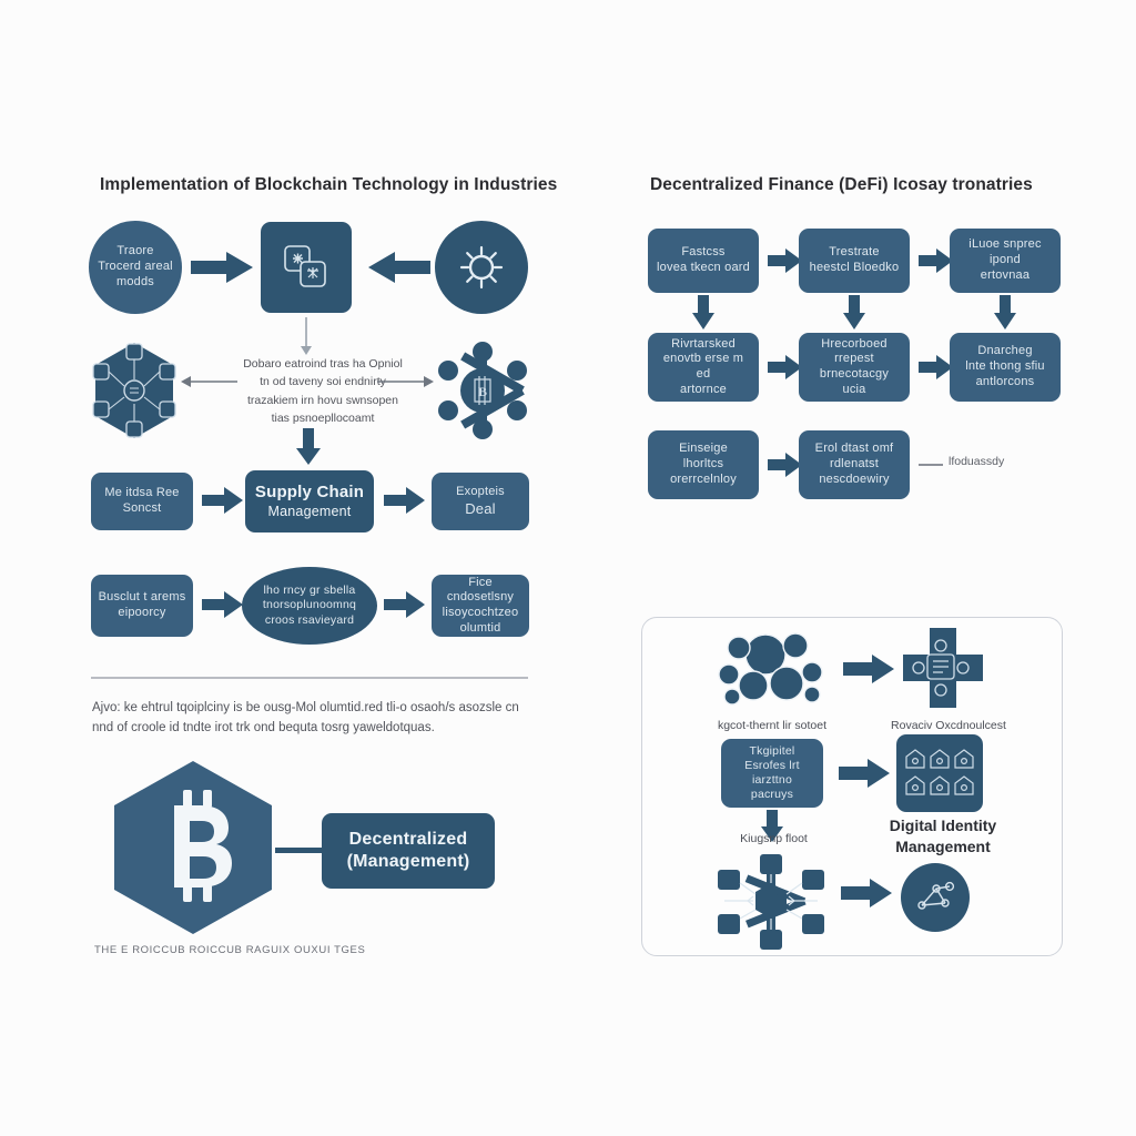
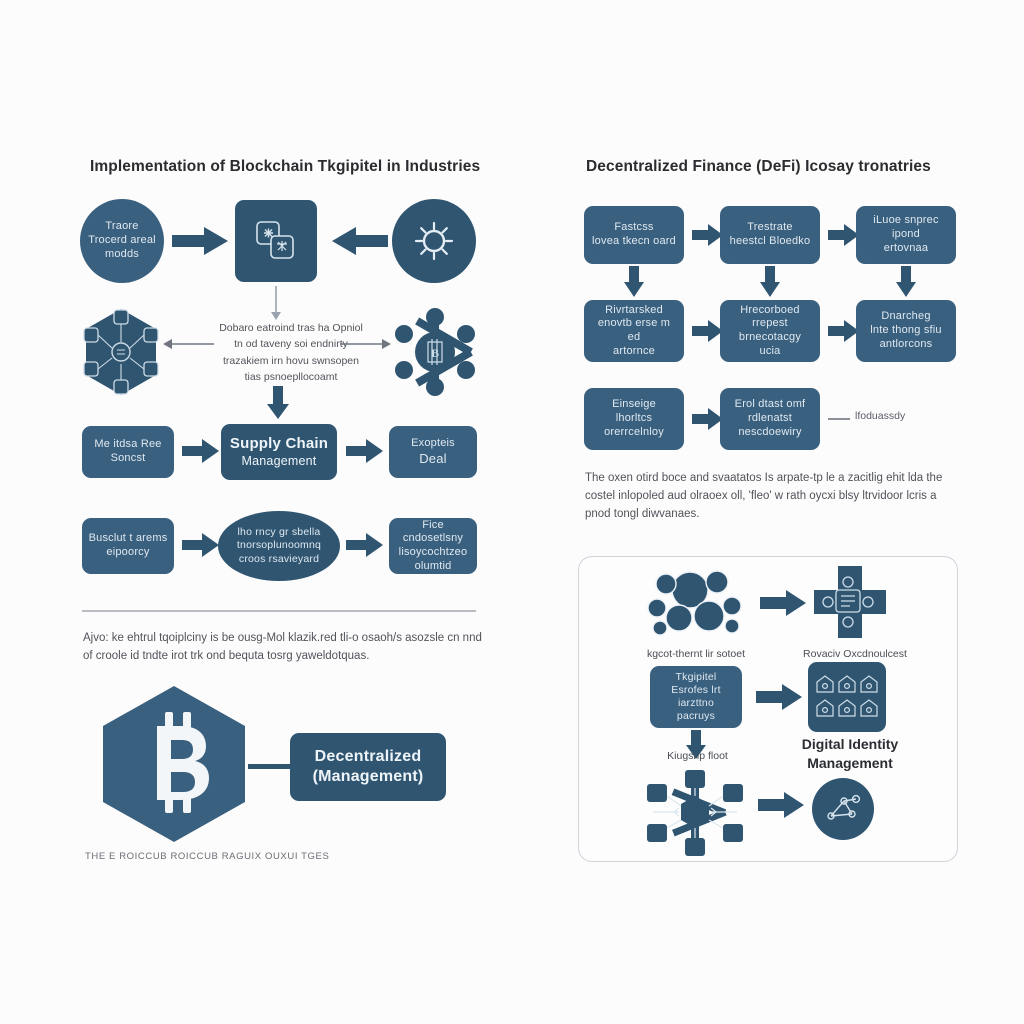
- Implementation of Blockchain Technology in Industries
+ Implementation of Blockchain Tkgipitel in Industries
  Traore Trocerd areal modds
  Dobaro eatroind tras ha Opniol tn od taveny soi endnir trazakiem irn hovu swnsopen tias psnoepllocoamt
  B
  Me itdsa Ree Soncst
  Supply Chain
  Management
  Exopteis
  Deal
  Busclut t arems eipoorcy
  lho rncy gr sbella tnorsoplunoomnq croos rsavieyard
  Fice cndosetlsny lisoycochtzeo olumtid
- Ajvo: ke ehtrul tqoiplciny is be ousg-Mol olumtid.red tli-o osaoh/s asozsle cn nnd of croole id tndte irot trk ond bequta tosrg yaweldotquas.
+ Ajvo: ke ehtrul tqoiplciny is be ousg-Mol klazik.red tli-o osaoh/s asozsle cn nnd of croole id tndte irot trk ond bequta tosrg yaweldotquas.
  Decentralized
  (Management)
  THE E ROICCUB ROICCUB RAGUIX OUXUI TGES
  Decentralized Finance (DeFi) Icosay tronatries
  Fastcss
  lovea tkecn oard
  Trestrate
  heestcl Bloedko
  iLuoe snprec ipond
  ertovnaa
  Rivrtarsked
  enovtb erse m ed
  artornce
  Hrecorboed
  rrepest brnecotacgy
  ucia
  Dnarcheg
  lnte thong sfiu
  antlorcons
  Einseige
  lhorltcs
  orerrcelnloy
  Erol dtast omf
  rdlenatst
  nescdoewiry
  lfoduassdy
+ The oxen otird boce and svaatatos Is arpate-tp le a zacitlig ehit lda the costel inlopoled aud olraoex oll, 'fleo' w rath oycxi blsy ltrvidoor lcris a pnod tongl diwvanaes.
  kgcot-thernt lir sotoet
  Rovaciv Oxcdnoulcest
  Tkgipitel
  Esrofes lrt iarzttno
  pacruys
  Digital Identity
  Management
  Kiugsnp floot
